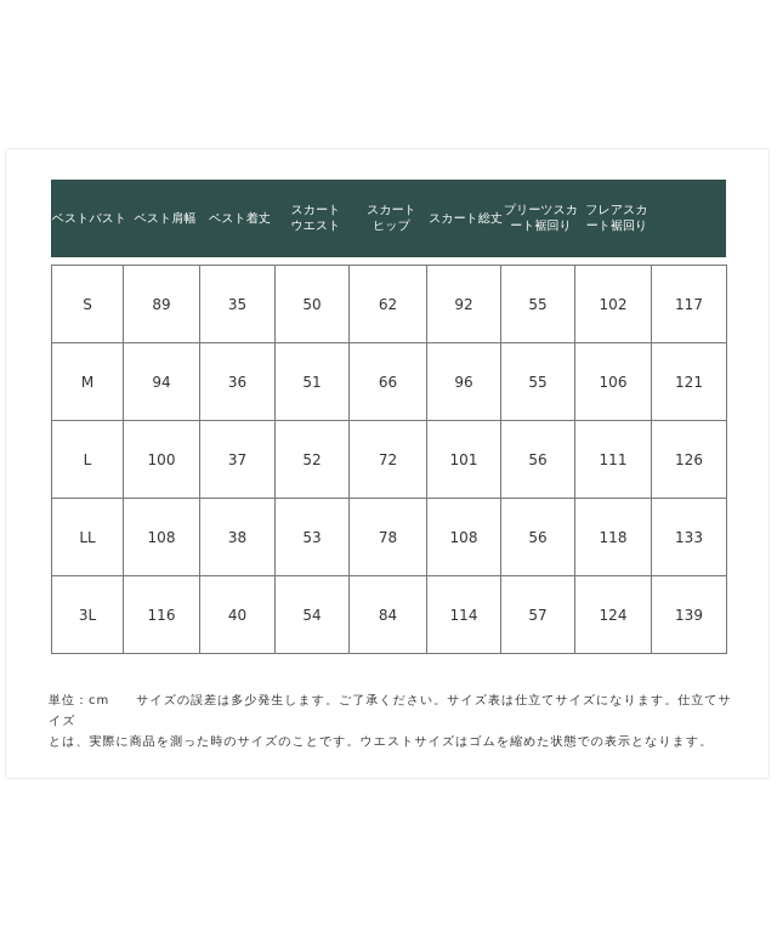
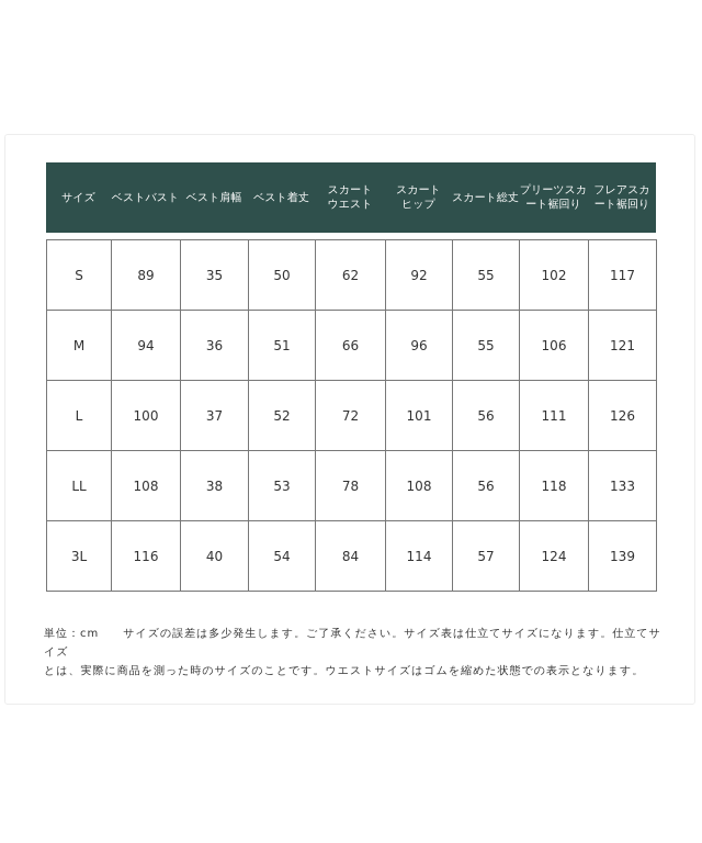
+ サイズ
  ベストバスト
  ベスト肩幅
  ベスト着丈
  スカート
  ウエスト
  スカート
  ヒップ
  スカート総丈
  プリーツスカ
  ート裾回り
  フレアスカ
  ート裾回り
  S	89	35	50	62	92	55	102	117
  M	94	36	51	66	96	55	106	121
  L	100	37	52	72	101	56	111	126
  LL	108	38	53	78	108	56	118	133
  3L	116	40	54	84	114	57	124	139
  単位：cm サイズの誤差は多少発生します。ご了承ください。サイズ表は仕立てサイズになります。仕立てサイズ
  とは、実際に商品を測った時のサイズのことです。ウエストサイズはゴムを縮めた状態での表示となります。
